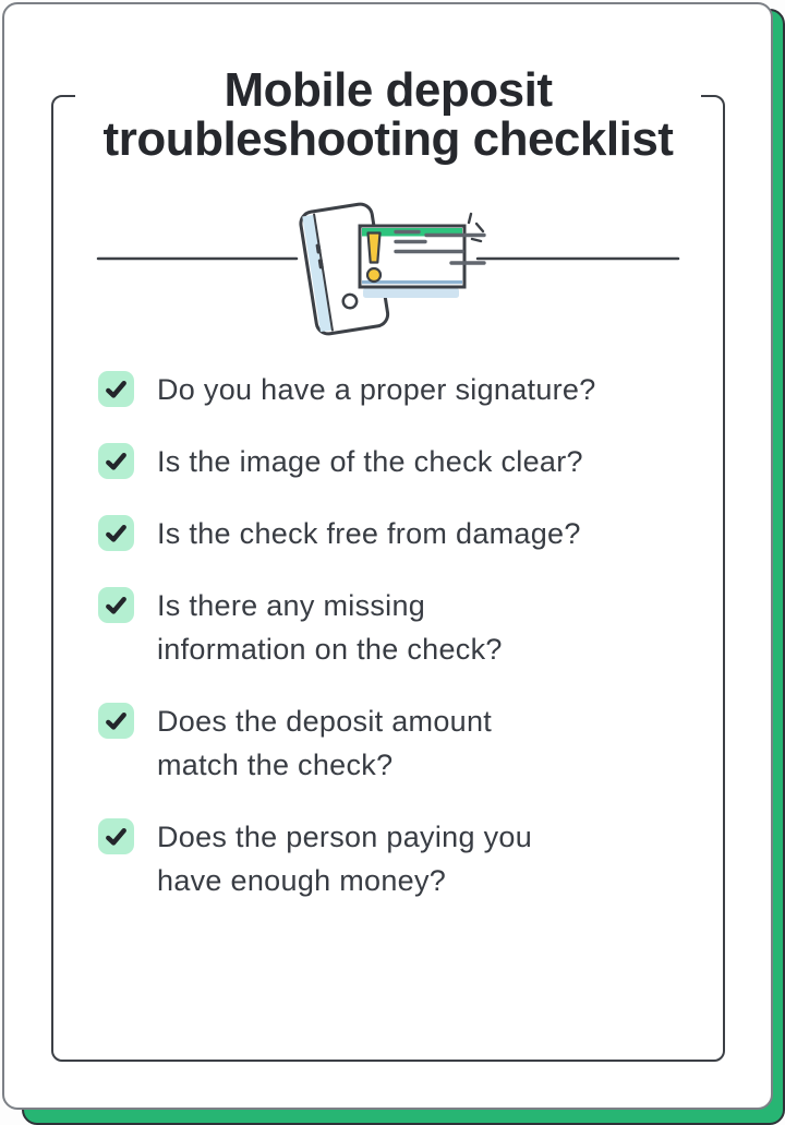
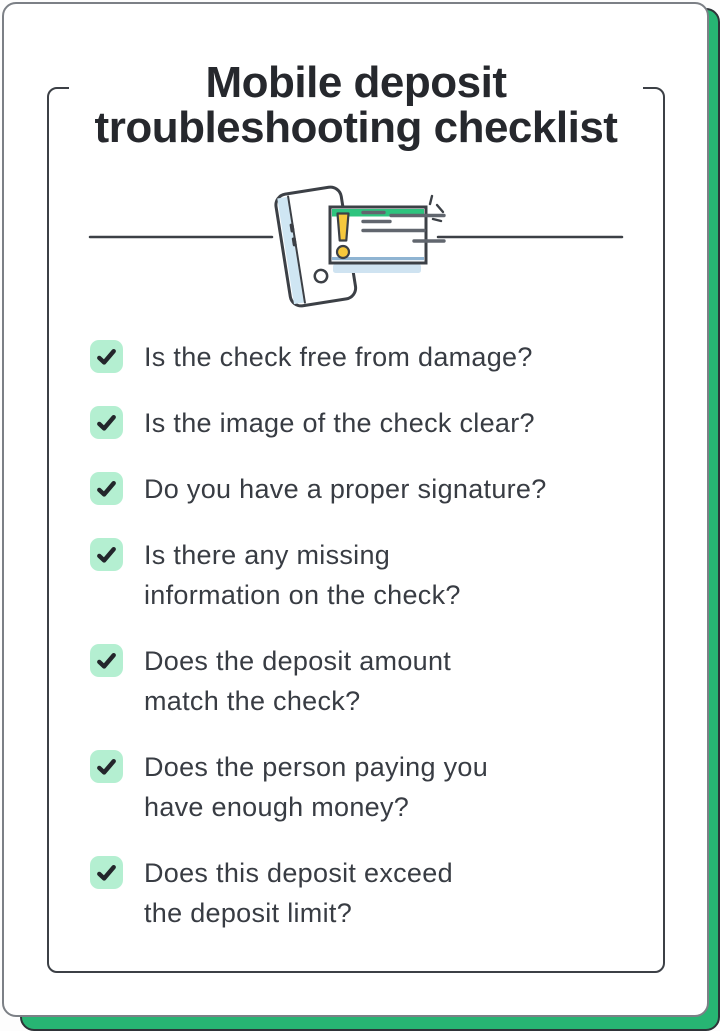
  Mobile deposit
  troubleshooting checklist
- Do you have a proper signature?
+ Is the check free from damage?
  Is the image of the check clear?
- Is the check free from damage?
+ Do you have a proper signature?
  Is there any missing
  information on the check?
  Does the deposit amount
  match the check?
  Does the person paying you
  have enough money?
+ Does this deposit exceed
+ the deposit limit?
